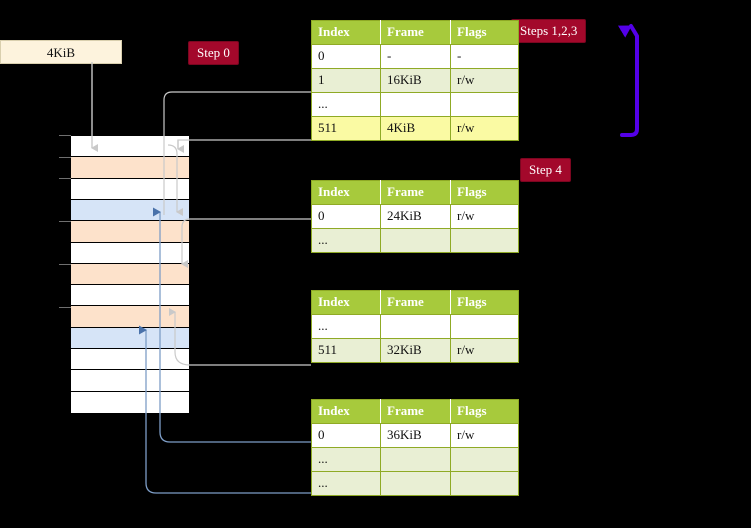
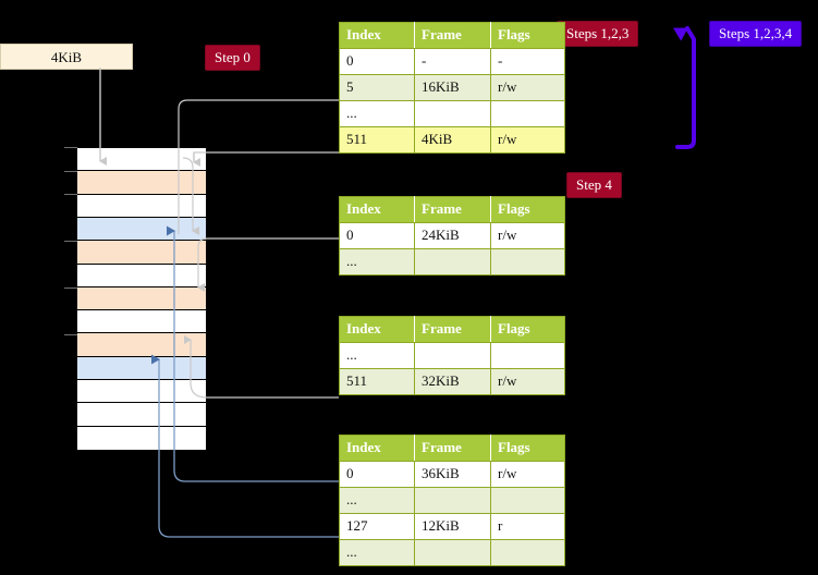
  4KiB
  Step 0
  Steps 1,2,3
+ Steps 1,2,3,4
  Step 4
  Index	Frame	Flags
  0	-	-
- 1	16KiB	r/w
+ 5	16KiB	r/w
  ...
  511	4KiB	r/w
  Index	Frame	Flags
  0	24KiB	r/w
  ...
  Index	Frame	Flags
  ...
  511	32KiB	r/w
  Index	Frame	Flags
  0	36KiB	r/w
  ...
+ 127	12KiB	r
  ...
